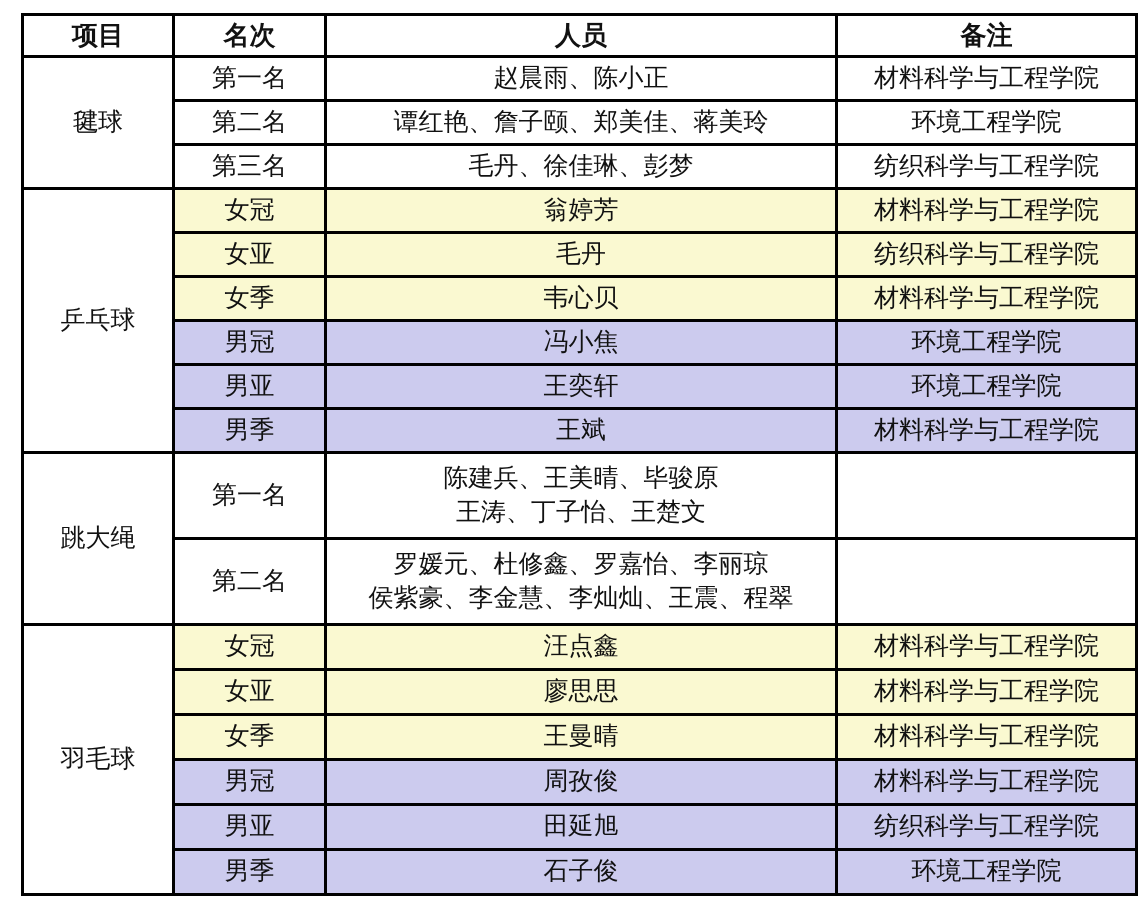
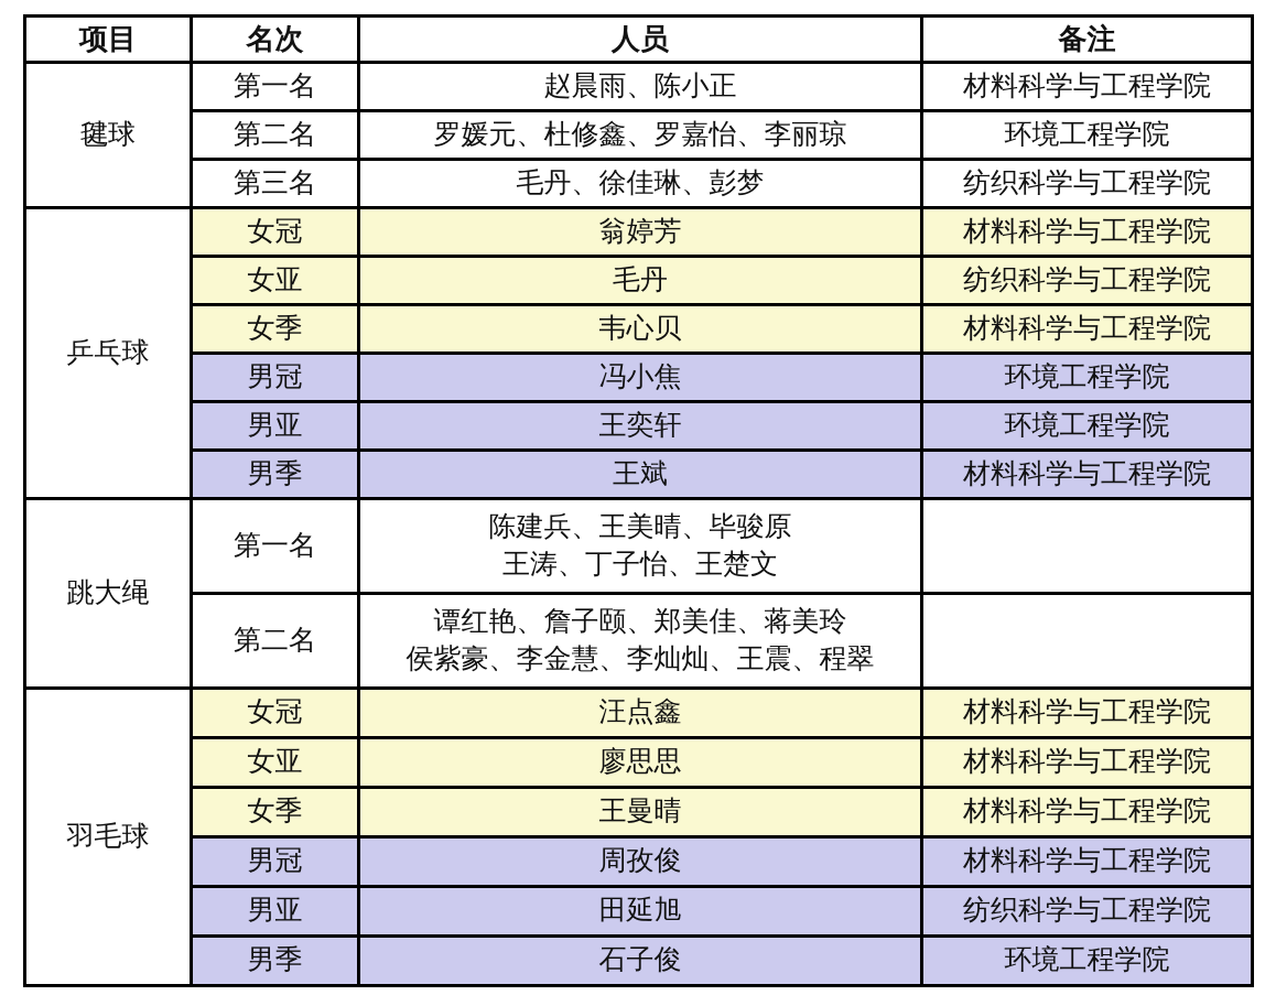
  项目	名次	人员	备注
  毽球	第一名	赵晨雨、陈小正	材料科学与工程学院
- 第二名	谭红艳、詹子颐、郑美佳、蒋美玲	环境工程学院
+ 第二名	罗媛元、杜修鑫、罗嘉怡、李丽琼	环境工程学院
  第三名	毛丹、徐佳琳、彭梦	纺织科学与工程学院
  乒乓球	女冠	翁婷芳	材料科学与工程学院
  女亚	毛丹	纺织科学与工程学院
  女季	韦心贝	材料科学与工程学院
  男冠	冯小焦	环境工程学院
  男亚	王奕轩	环境工程学院
  男季	王斌	材料科学与工程学院
  跳大绳	第一名	陈建兵、王美晴、毕骏原王涛、丁子怡、王楚文
- 第二名	罗媛元、杜修鑫、罗嘉怡、李丽琼侯紫豪、李金慧、李灿灿、王震、程翠
+ 第二名	谭红艳、詹子颐、郑美佳、蒋美玲侯紫豪、李金慧、李灿灿、王震、程翠
  羽毛球	女冠	汪点鑫	材料科学与工程学院
  女亚	廖思思	材料科学与工程学院
  女季	王曼晴	材料科学与工程学院
  男冠	周孜俊	材料科学与工程学院
  男亚	田延旭	纺织科学与工程学院
  男季	石子俊	环境工程学院
